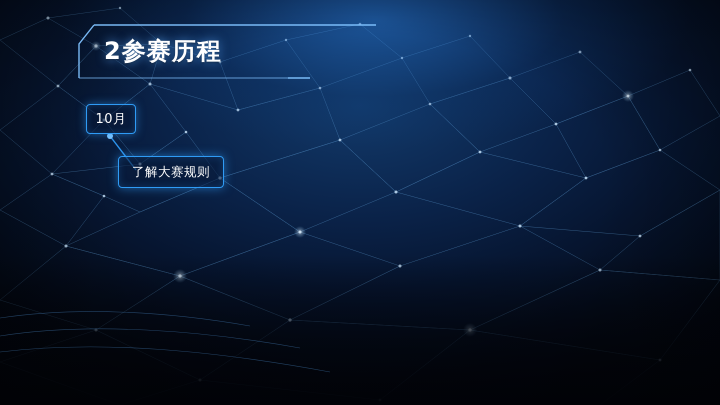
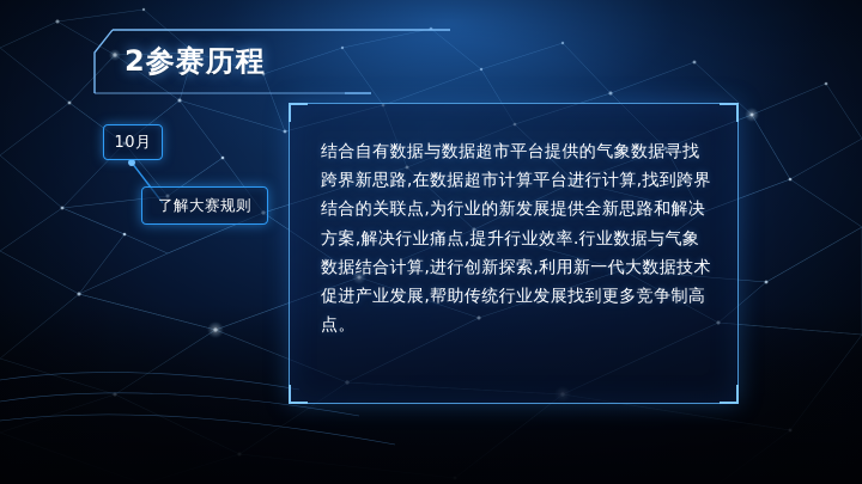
  2参赛历程
  10月
  了解大赛规则
+ 结合自有数据与数据超市平台提供的气象数据寻找跨界新思路,在数据超市计算平台进行计算,找到跨界结合的关联点,为行业的新发展提供全新思路和解决方案,解决行业痛点,提升行业效率.行业数据与气象数据结合计算,进行创新探索,利用新一代大数据技术促进产业发展,帮助传统行业发展找到更多竞争制高点。
